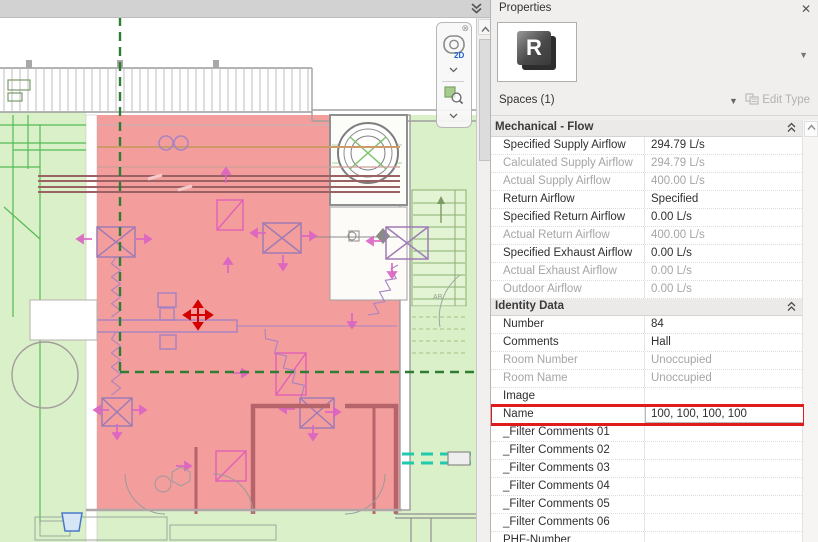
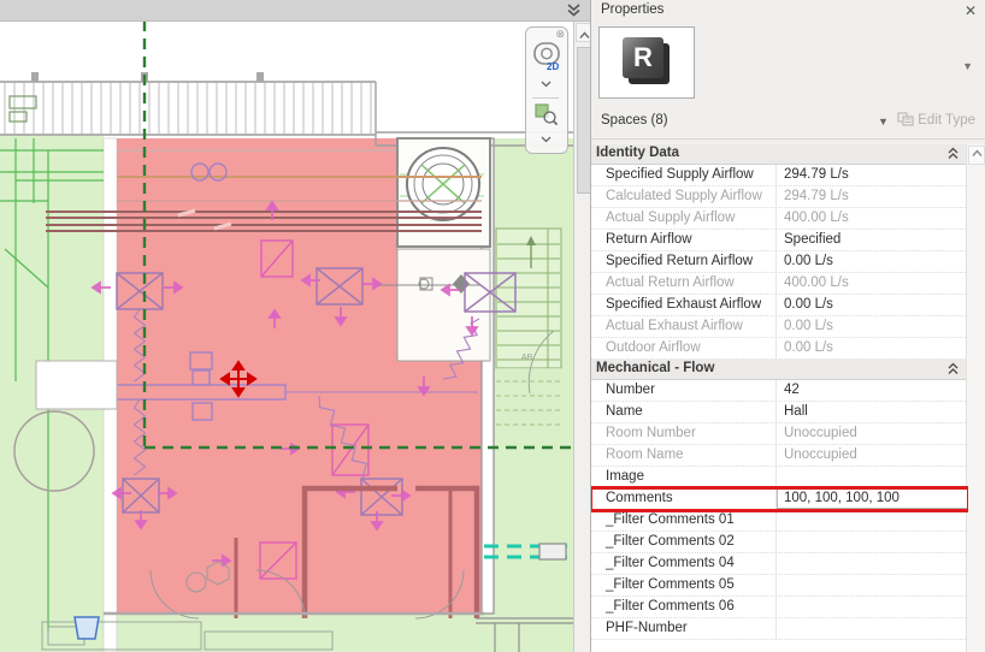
  ⊗
  2D
  Properties
  ✕
  R
  ▼
- Spaces (1)
+ Spaces (8)
  ▼
  Edit Type
- Mechanical - Flow
+ Identity Data
  Specified Supply Airflow
  294.79 L/s
  Calculated Supply Airflow
  294.79 L/s
  Actual Supply Airflow
  400.00 L/s
  Return Airflow
  Specified
  Specified Return Airflow
  0.00 L/s
  Actual Return Airflow
  400.00 L/s
  Specified Exhaust Airflow
  0.00 L/s
  Actual Exhaust Airflow
  0.00 L/s
  Outdoor Airflow
  0.00 L/s
- Identity Data
+ Mechanical - Flow
  Number
- 84
+ 42
- Comments
+ Name
  Hall
  Room Number
  Unoccupied
  Room Name
  Unoccupied
  Image
- Name
+ Comments
  100, 100, 100, 100
  _Filter Comments 01
  _Filter Comments 02
- _Filter Comments 03
  _Filter Comments 04
  _Filter Comments 05
  _Filter Comments 06
  PHF-Number
